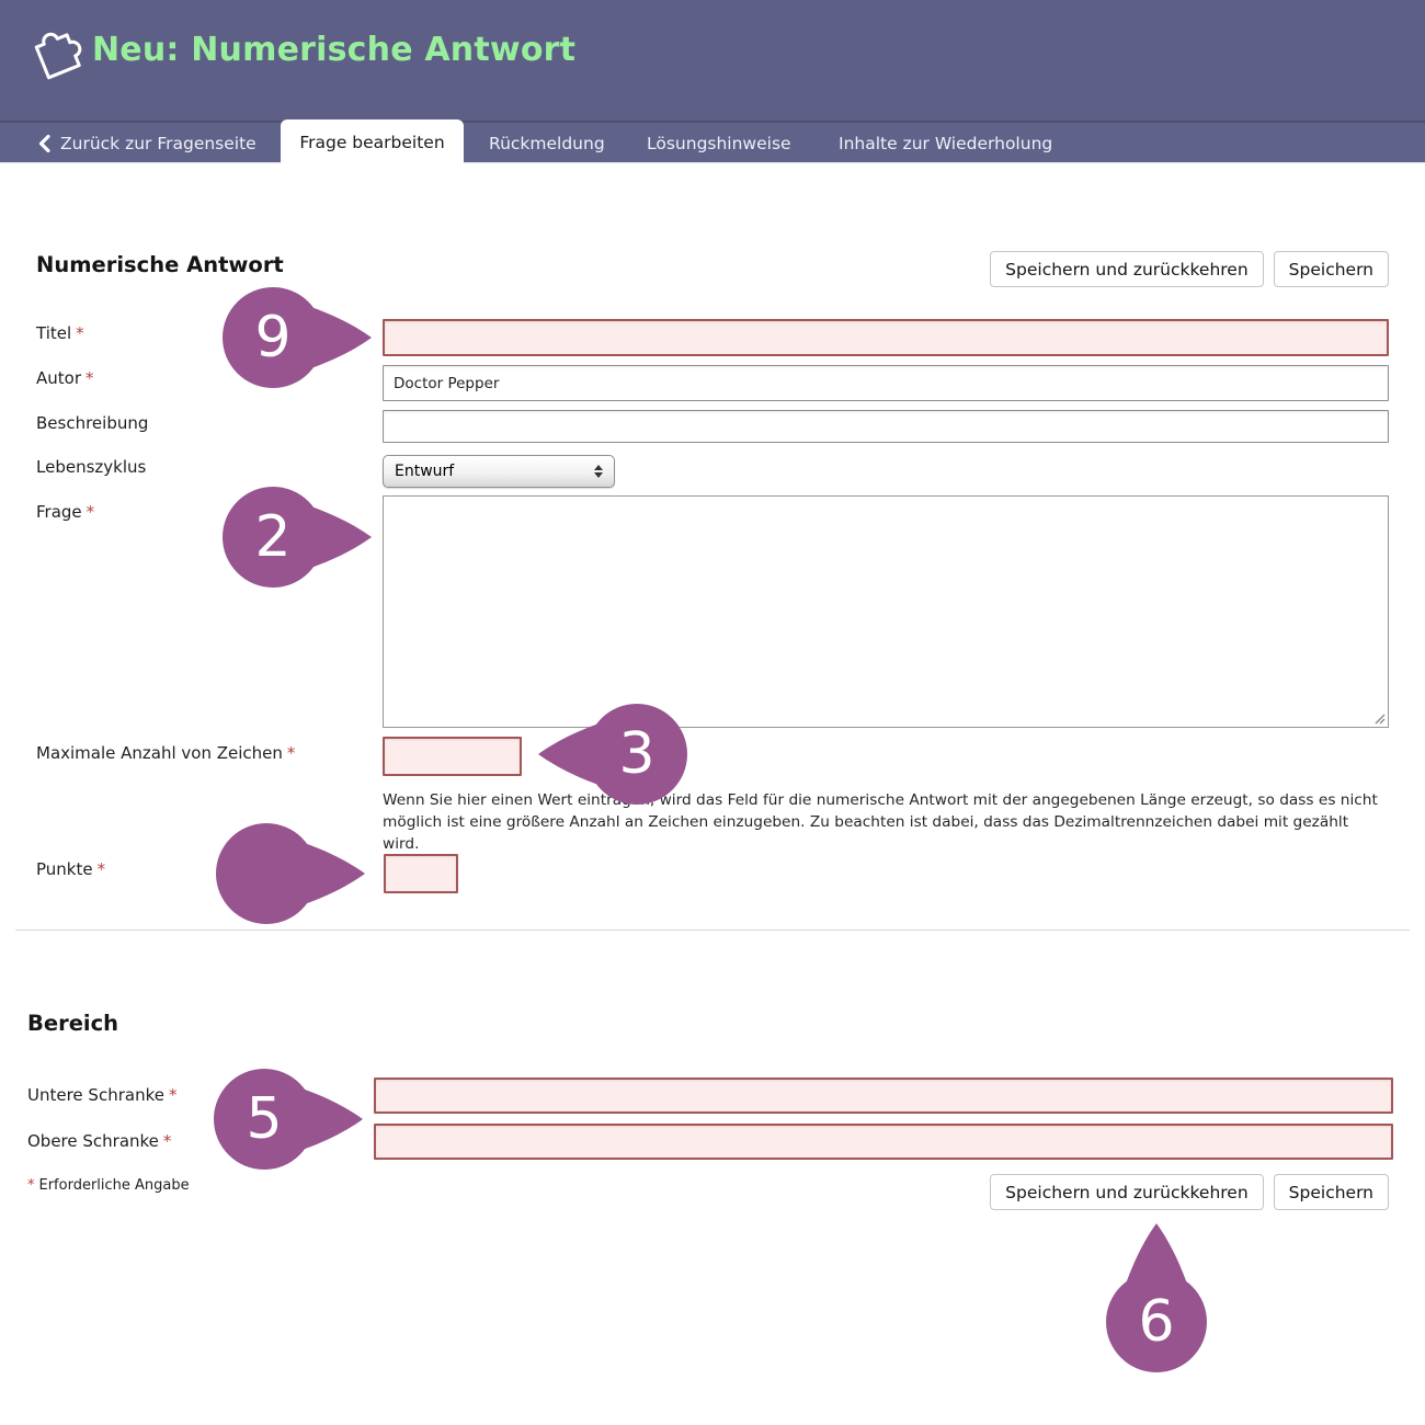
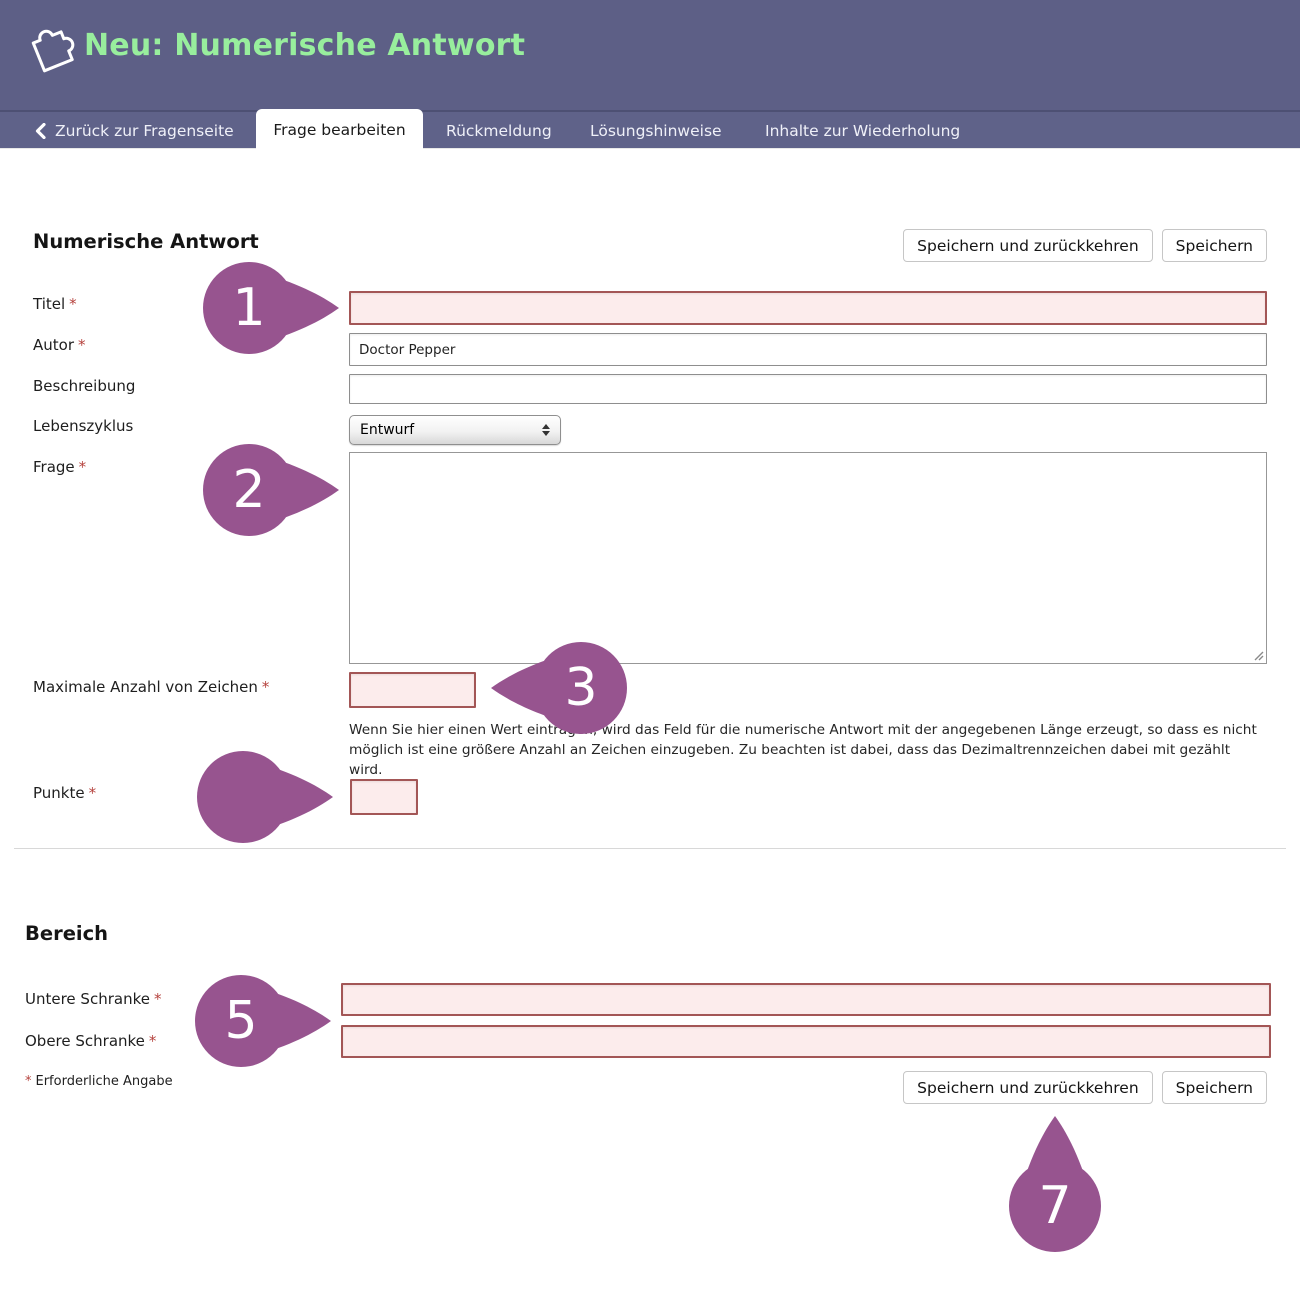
  Neu: Numerische Antwort
  Zurück zur Fragenseite
  Frage bearbeiten
  Rückmeldung
  Lösungshinweise
  Inhalte zur Wiederholung
  Numerische Antwort
  Speichern und zurückkehren
  Speichern
  Titel *
  Autor *
  Doctor Pepper
  Beschreibung
  Lebenszyklus
  Entwurf
  Frage *
  Maximale Anzahl von Zeichen *
  Wenn Sie hier einen Wert eintr wird das Feld für die numerische Antwort mit der angegebenen Länge erzeugt, so dass es nicht möglich ist eine größere Anzahl an Zeichen einzugeben. Zu beachten ist dabei, dass das Dezimaltrennzeichen dabei mit gezählt wird.
  Punkte *
  Bereich
  Untere Schranke *
  Obere Schranke *
  * Erforderliche Angabe
  Speichern und zurückkehren
  Speichern
- 9
+ 1
  2
  3
  5
- 6
+ 7
